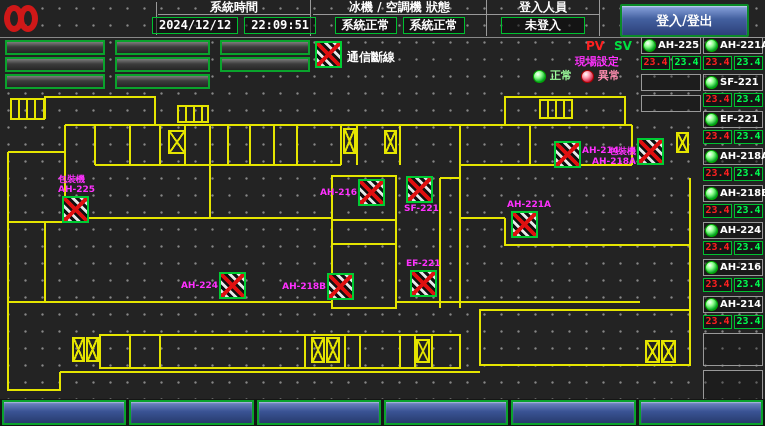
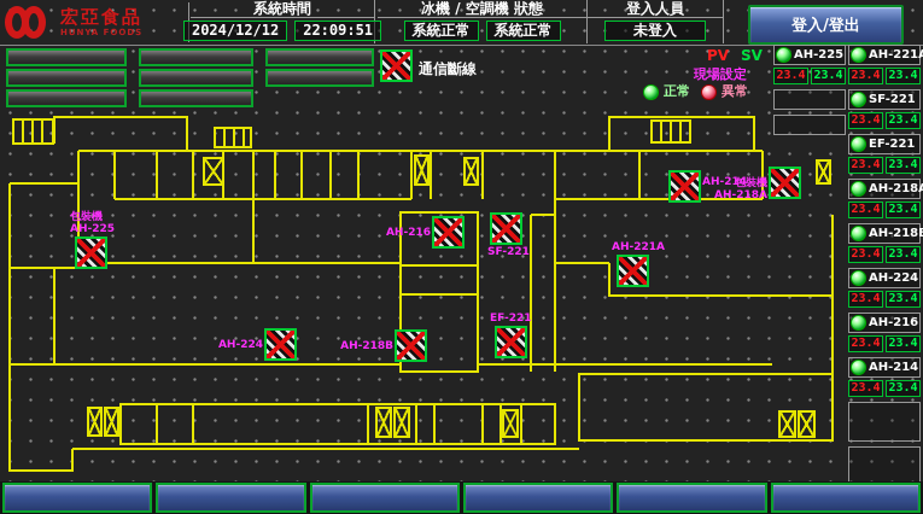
+ 宏亞食品
+ HUNYA FOODS
  系統時間
  2024/12/12
  22:09:51
  冰機 / 空調機 狀態
  系統正常
  系統正常
  登入人員
  未登入
  登入/登出
  通信斷線
  PV
  SV
  現場設定
  正常
  異常
  包裝機
  AH-225
  AH-224
  AH-216
  SF-221
  AH-218B
  EF-221
  AH-221A
  AH-214
  包裝機
  AH-218A
  AH-225
  23.4
  23.4
  AH-221
  23.4
  23.4
  SF-221
  23.4
  23.4
  EF-221
  23.4
  23.4
  AH-218
  23.4
  23.4
  AH-218
  23.4
  23.4
  AH-224
  23.4
  23.4
  AH-216
  23.4
  23.4
  AH-214
  23.4
  23.4
